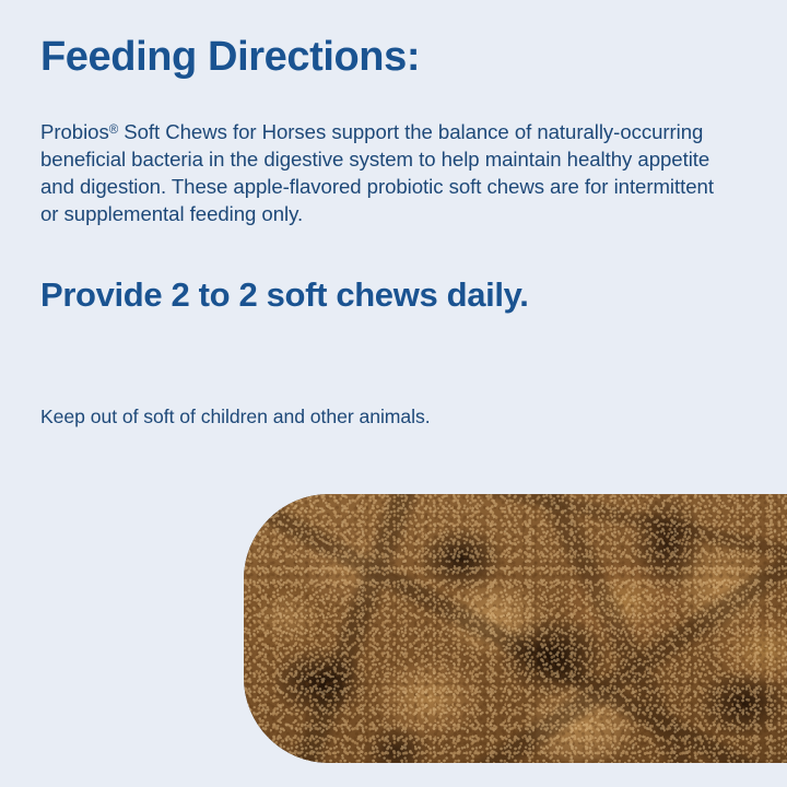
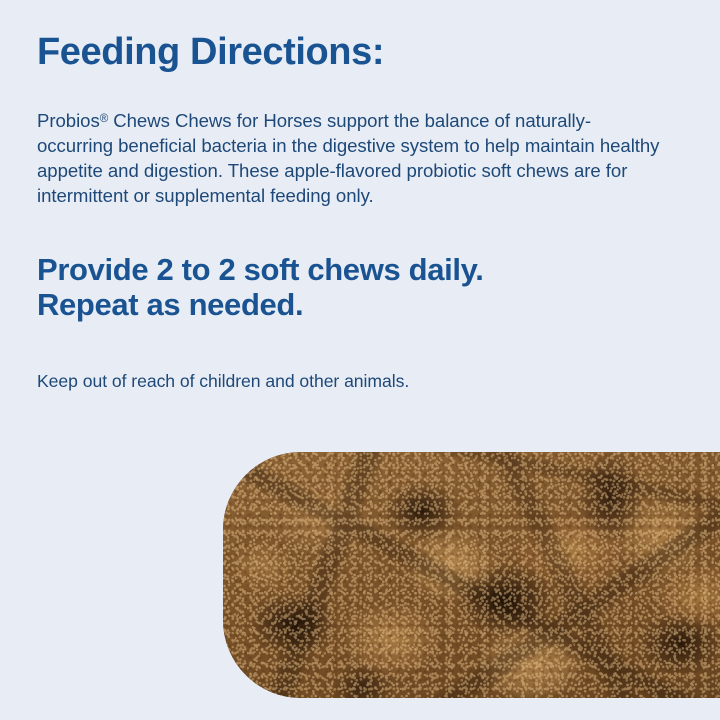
  Feeding Directions:
- Probios® Soft Chews for Horses support the balance of naturally-occurring beneficial bacteria in the digestive system to help maintain healthy appetite and digestion. These apple-flavored probiotic soft chews are for intermittent or supplemental feeding only.
+ Probios® Chews Chews for Horses support the balance of naturally-occurring beneficial bacteria in the digestive system to help maintain healthy appetite and digestion. These apple-flavored probiotic soft chews are for intermittent or supplemental feeding only.
  Provide 2 to 2 soft chews daily.
+ Repeat as needed.
- Keep out of soft of children and other animals.
+ Keep out of reach of children and other animals.
